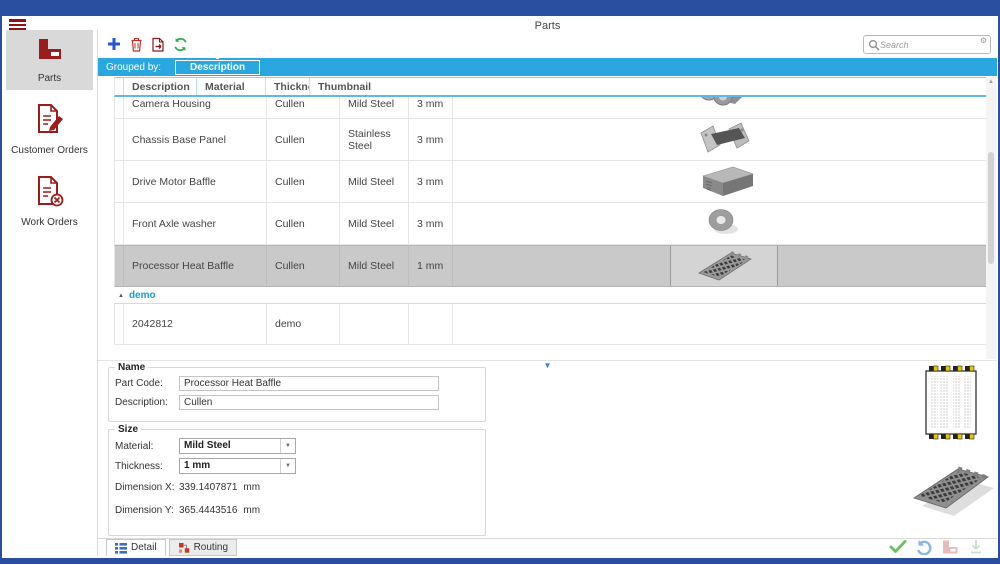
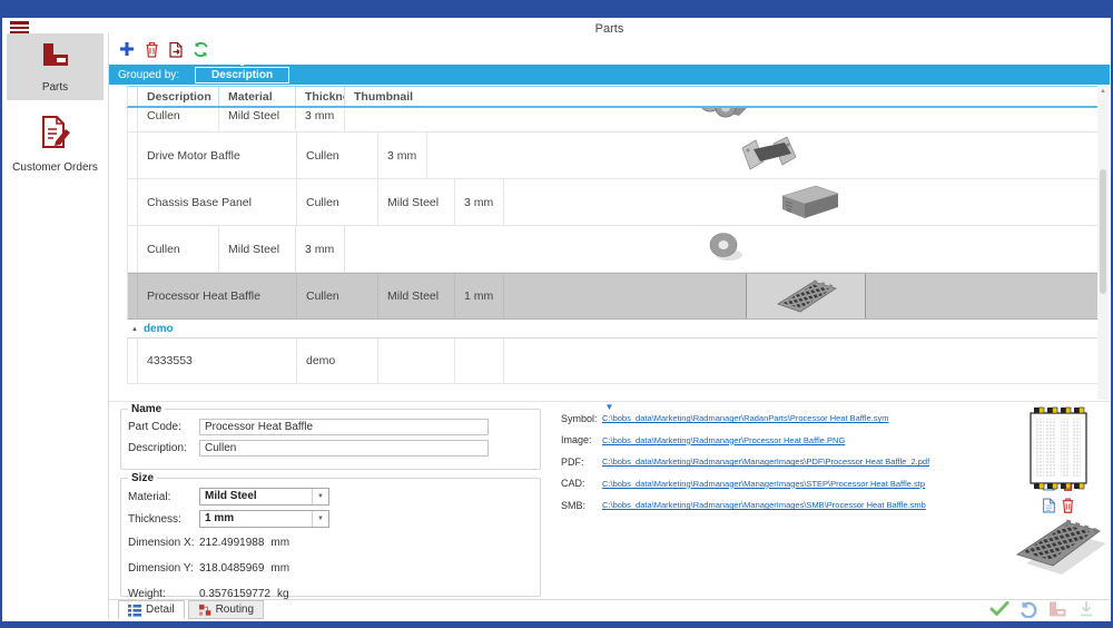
  Parts
  Parts
  Customer Orders
- Work Orders
- Search
- ⚙
  Grouped by:
  Description
  Description
  Material
  Thumbnail
- Camera Housing
  Cullen
  Mild Steel
  3 mm
- Chassis Base Panel
+ Drive Motor Baffle
  Cullen
- Stainless Steel
  3 mm
- Drive Motor Baffle
+ Chassis Base Panel
  Cullen
  Mild Steel
  3 mm
- Front Axle washer
  Cullen
  Mild Steel
  3 mm
  Processor Heat Baffle
  Cullen
  Mild Steel
  1 mm
  demo
- 2042812
+ 4333553
  demo
  ▼
  Name
  Part Code:
  Processor Heat Baffle
  Description:
  Cullen
  Size
  Material:
  Mild Steel
  Thickness:
  1 mm
  Dimension X:
- 339.1407871
+ 212.4991988
  mm
  Dimension Y:
- 365.4443516
+ 318.0485969
  mm
+ Weight:
+ 0.3576159772
+ kg
+ Symbol:
+ C:\bobs_data\Marketing\Radmanager\RadanParts\Processor Heat Baffle.sym
+ Image:
+ C:\bobs_data\Marketing\Radmanager\Processor Heat Baffle.PNG
+ PDF:
+ C:\bobs_data\Marketing\Radmanager\ManagerImages\PDF\Processor Heat Baffle_2.pdf
+ CAD:
+ C:\bobs_data\Marketing\Radmanager\ManagerImages\STEP\Processor Heat Baffle.stp
+ SMB:
+ C:\bobs_data\Marketing\Radmanager\ManagerImages\SMB\Processor Heat Baffle.smb
  Detail
  Routing
